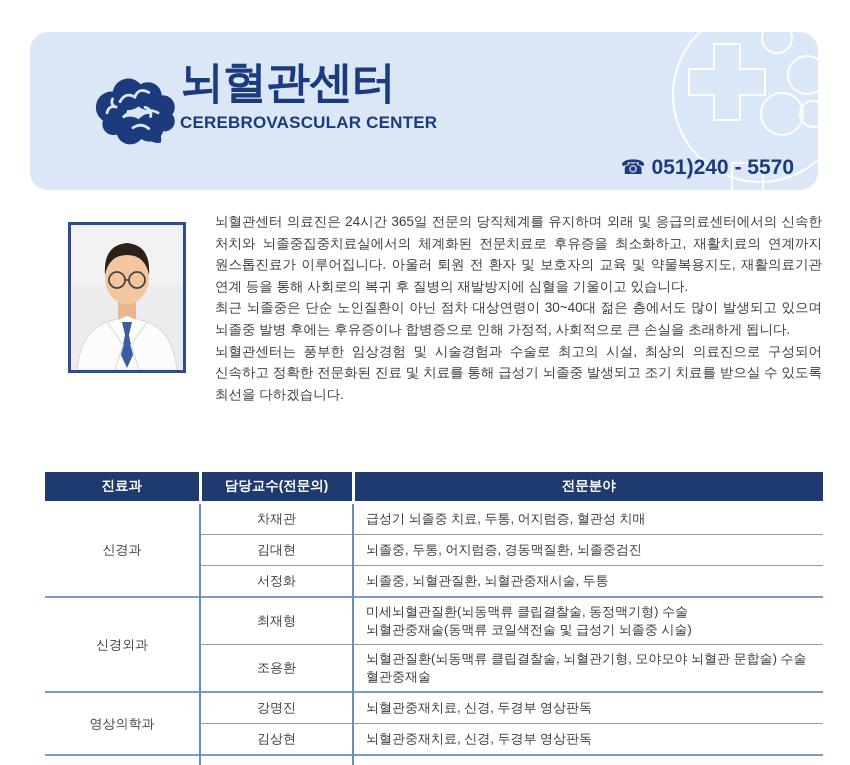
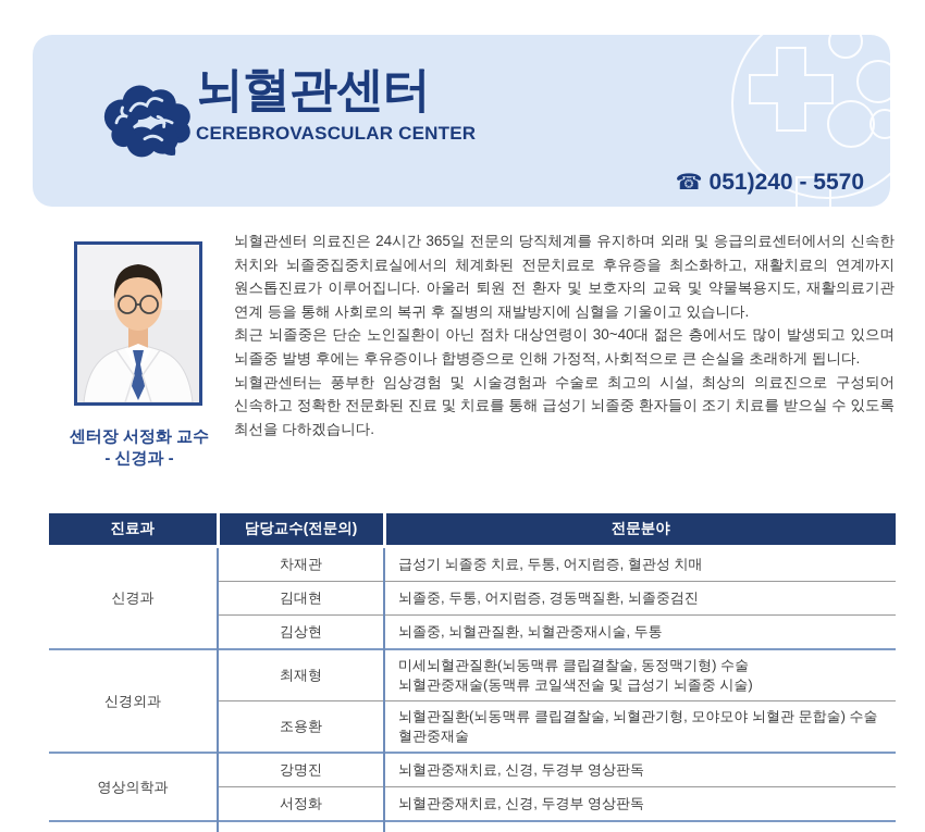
  뇌혈관센터
  CEREBROVASCULAR CENTER
  ☎ 051)240 - 5570
+ 센터장 서정화 교수
+ - 신경과 -
  뇌혈관센터 의료진은 24시간 365일 전문의 당직체계를 유지하며 외래 및 응급의료센터에서의 신속한 처치와 뇌졸중집중치료실에서의 체계화된 전문치료로 후유증을 최소화하고, 재활치료의 연계까지 원스톱진료가 이루어집니다. 아울러 퇴원 전 환자 및 보호자의 교육 및 약물복용지도, 재활의료기관 연계 등을 통해 사회로의 복귀 후 질병의 재발방지에 심혈을 기울이고 있습니다.
  최근 뇌졸중은 단순 노인질환이 아닌 점차 대상연령이 30~40대 젊은 층에서도 많이 발생되고 있으며 뇌졸중 발병 후에는 후유증이나 합병증으로 인해 가정적, 사회적으로 큰 손실을 초래하게 됩니다.
- 뇌혈관센터는 풍부한 임상경험 및 시술경험과 수술로 최고의 시설, 최상의 의료진으로 구성되어 신속하고 정확한 전문화된 진료 및 치료를 통해 급성기 뇌졸중 발생되고 조기 치료를 받으실 수 있도록 최선을 다하겠습니다.
+ 뇌혈관센터는 풍부한 임상경험 및 시술경험과 수술로 최고의 시설, 최상의 의료진으로 구성되어 신속하고 정확한 전문화된 진료 및 치료를 통해 급성기 뇌졸중 환자들이 조기 치료를 받으실 수 있도록 최선을 다하겠습니다.
  진료과	담당교수(전문의)	전문분야
  신경과	차재관	급성기 뇌졸중 치료, 두통, 어지럼증, 혈관성 치매
  김대현	뇌졸중, 두통, 어지럼증, 경동맥질환, 뇌졸중검진
- 서정화	뇌졸중, 뇌혈관질환, 뇌혈관중재시술, 두통
+ 김상현	뇌졸중, 뇌혈관질환, 뇌혈관중재시술, 두통
  신경외과	최재형	미세뇌혈관질환(뇌동맥류 클립결찰술, 동정맥기형) 수술 뇌혈관중재술(동맥류 코일색전술 및 급성기 뇌졸중 시술)
  조용환	뇌혈관질환(뇌동맥류 클립결찰술, 뇌혈관기형, 모야모야 뇌혈관 문합술) 수술 혈관중재술
  영상의학과	강명진	뇌혈관중재치료, 신경, 두경부 영상판독
- 김상현	뇌혈관중재치료, 신경, 두경부 영상판독
+ 서정화	뇌혈관중재치료, 신경, 두경부 영상판독
